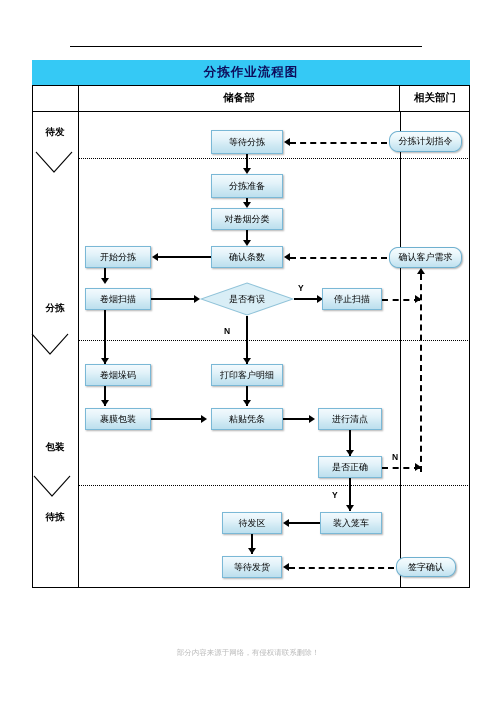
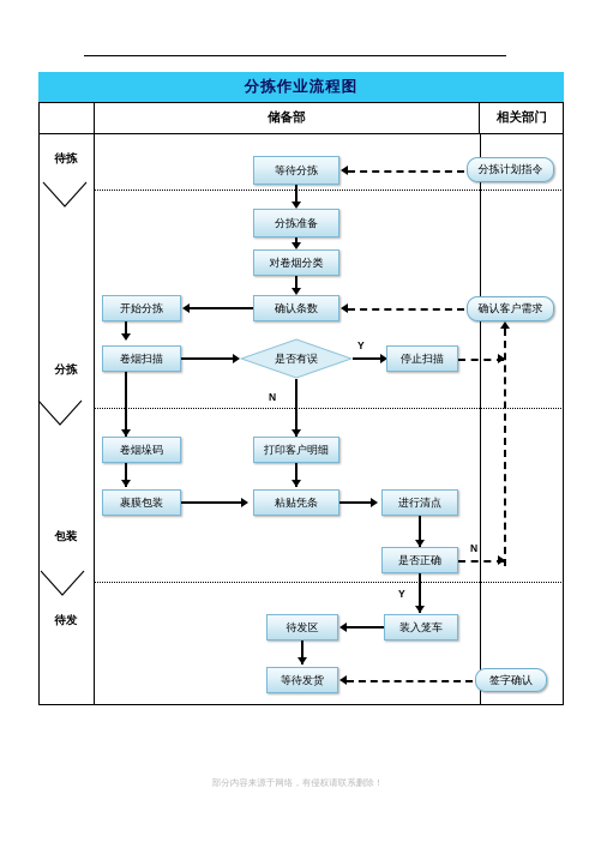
  分拣作业流程图
  储备部
  相关部门
- 待发
+ 待拣
  分拣
  包装
- 待拣
+ 待发
  等待分拣
  分拣计划指令
  分拣准备
  对卷烟分类
  确认条数
  开始分拣
  确认客户需求
  卷烟扫描
  是否有误
  Y
  停止扫描
  N
  卷烟垛码
  打印客户明细
  裹膜包装
  粘贴凭条
  进行清点
  是否正确
  N
  Y
  装入笼车
  待发区
  等待发货
  签字确认
  部分内容来源于网络，有侵权请联系删除！
